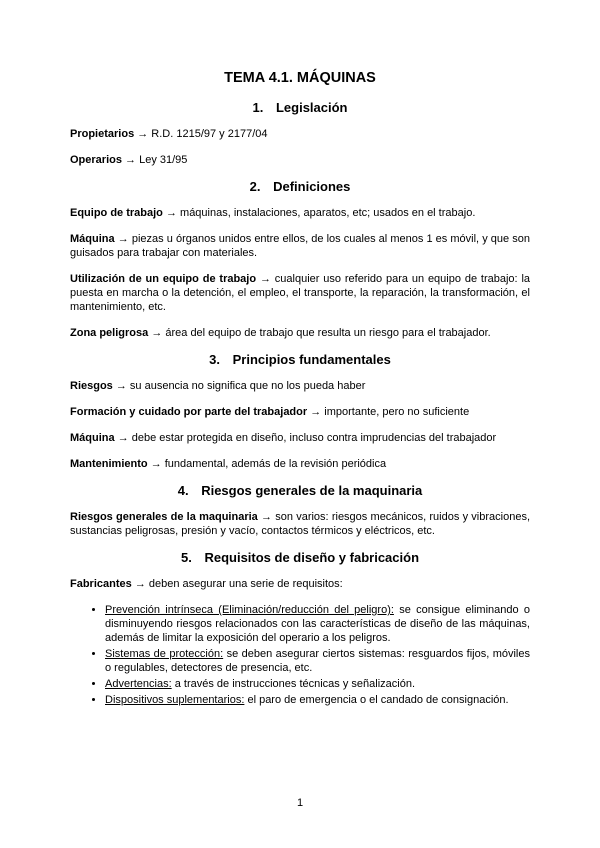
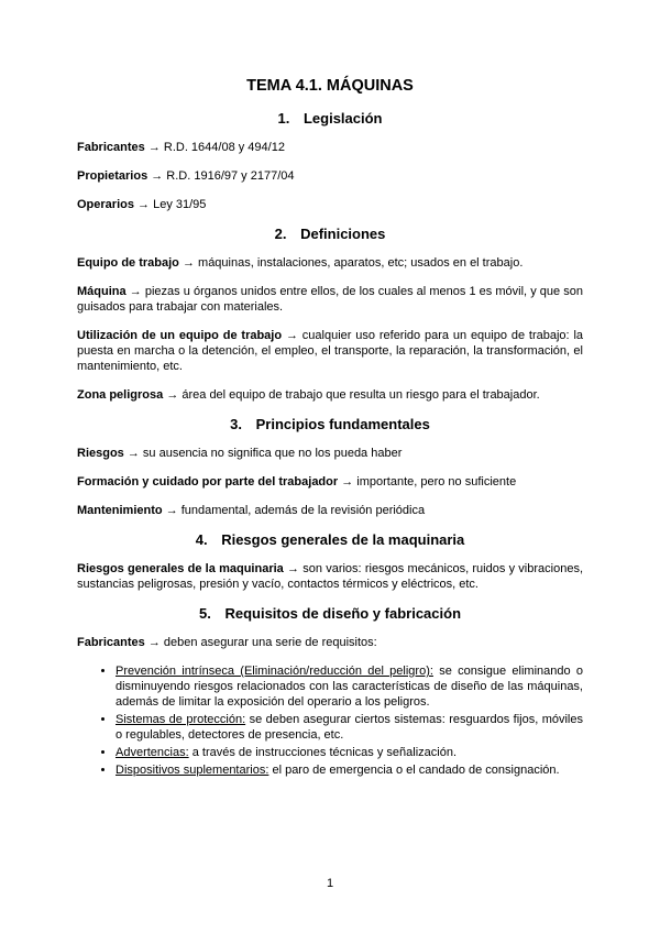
  TEMA 4.1. MÁQUINAS
  1. Legislación
+ Fabricantes → R.D. 1644/08 y 494/12
- Propietarios → R.D. 1215/97 y 2177/04
+ Propietarios → R.D. 1916/97 y 2177/04
  Operarios → Ley 31/95
  2. Definiciones
  Equipo de trabajo → máquinas, instalaciones, aparatos, etc; usados en el trabajo.
  Máquina → piezas u órganos unidos entre ellos, de los cuales al menos 1 es móvil, y que son guisados para trabajar con materiales.
  Utilización de un equipo de trabajo → cualquier uso referido para un equipo de trabajo: la puesta en marcha o la detención, el empleo, el transporte, la reparación, la transformación, el mantenimiento, etc.
  Zona peligrosa → área del equipo de trabajo que resulta un riesgo para el trabajador.
  3. Principios fundamentales
  Riesgos → su ausencia no significa que no los pueda haber
  Formación y cuidado por parte del trabajador → importante, pero no suficiente
- Máquina → debe estar protegida en diseño, incluso contra imprudencias del trabajador
  Mantenimiento → fundamental, además de la revisión periódica
  4. Riesgos generales de la maquinaria
  Riesgos generales de la maquinaria → son varios: riesgos mecánicos, ruidos y vibraciones, sustancias peligrosas, presión y vacío, contactos térmicos y eléctricos, etc.
  5. Requisitos de diseño y fabricación
  Fabricantes → deben asegurar una serie de requisitos:
  Prevención intrínseca (Eliminación/reducción del peligro): se consigue eliminando o disminuyendo riesgos relacionados con las características de diseño de las máquinas, además de limitar la exposición del operario a los peligros.
  Sistemas de protección: se deben asegurar ciertos sistemas: resguardos fijos, móviles o regulables, detectores de presencia, etc.
  Advertencias: a través de instrucciones técnicas y señalización.
  Dispositivos suplementarios: el paro de emergencia o el candado de consignación.
  1
